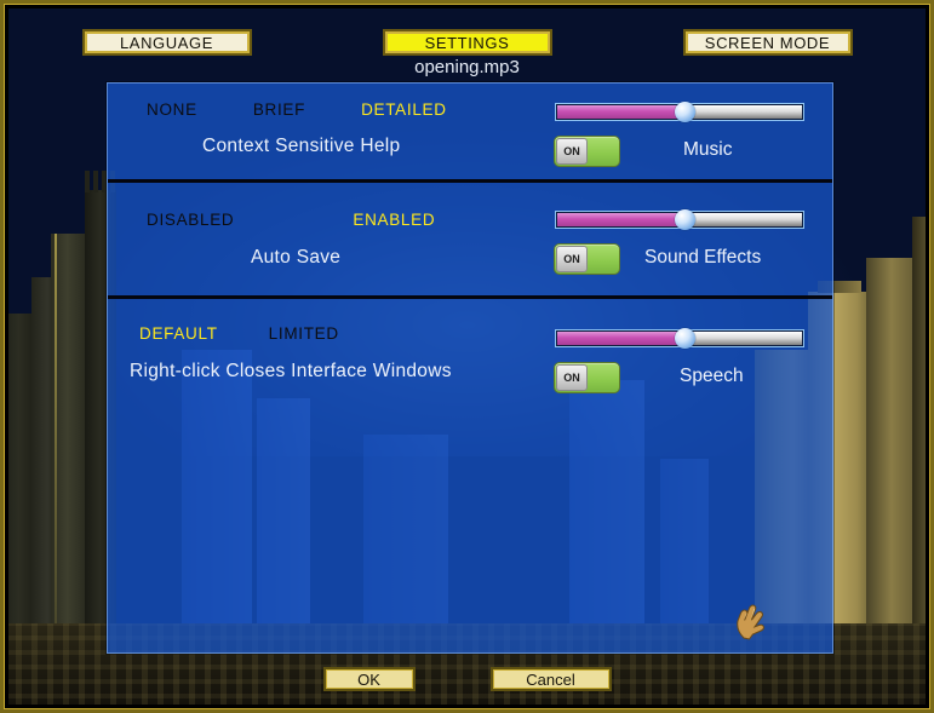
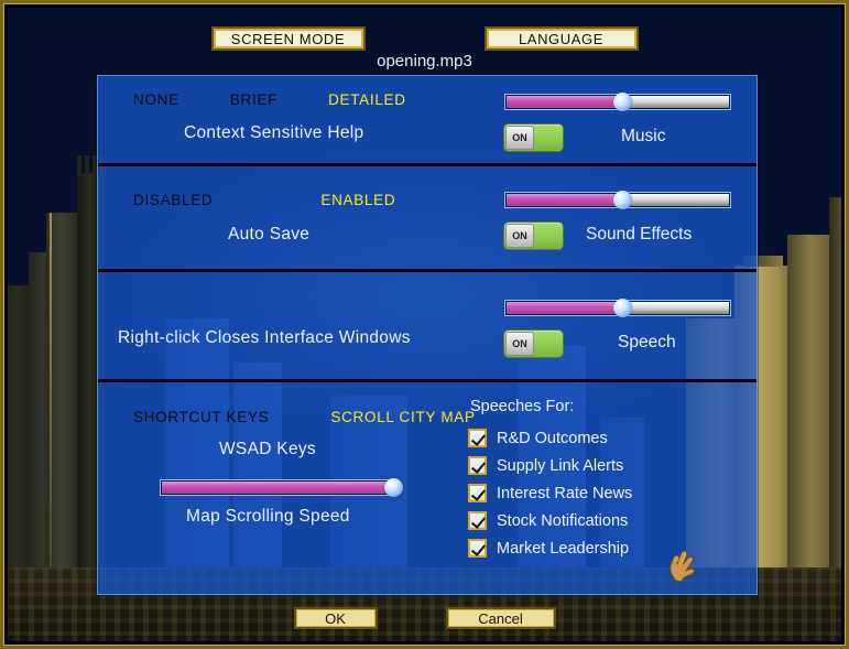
- LANGUAGE
+ SCREEN MODE
- SETTINGS
- SCREEN MODE
+ LANGUAGE
  opening.mp3
  NONE
  BRIEF
  DETAILED
  Context Sensitive Help
  ON
  Music
  DISABLED
  ENABLED
  Auto Save
  ON
  Sound Effects
- DEFAULT
- LIMITED
  Right-click Closes Interface Windows
  ON
  Speech
+ SHORTCUT KEYS
+ SCROLL CITY MAP
+ WSAD Keys
+ Map Scrolling Speed
+ Speeches For:
+ R&D Outcomes
+ Supply Link Alerts
+ Interest Rate News
+ Stock Notifications
+ Market Leadership
  OK
  Cancel
